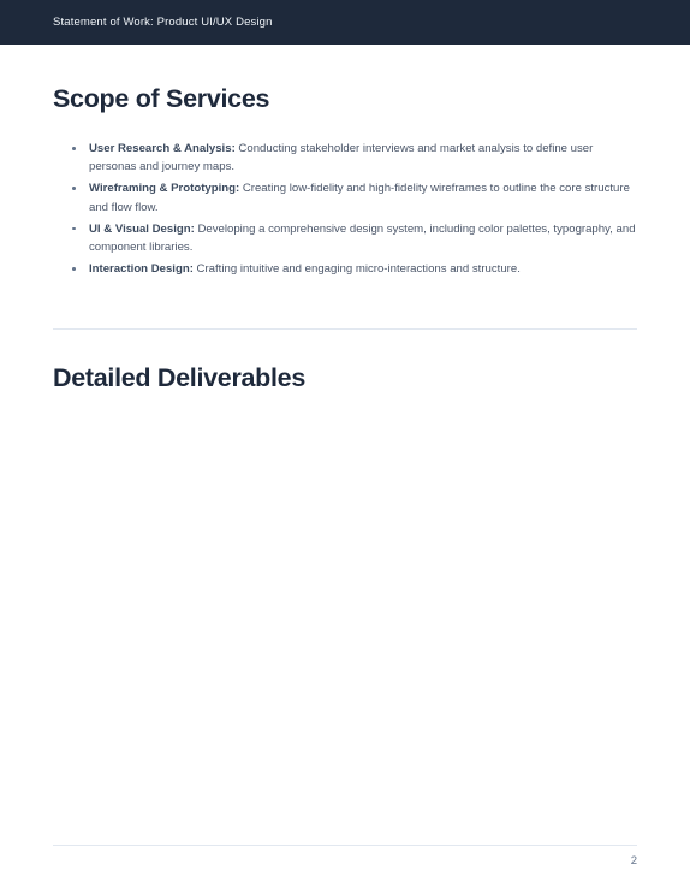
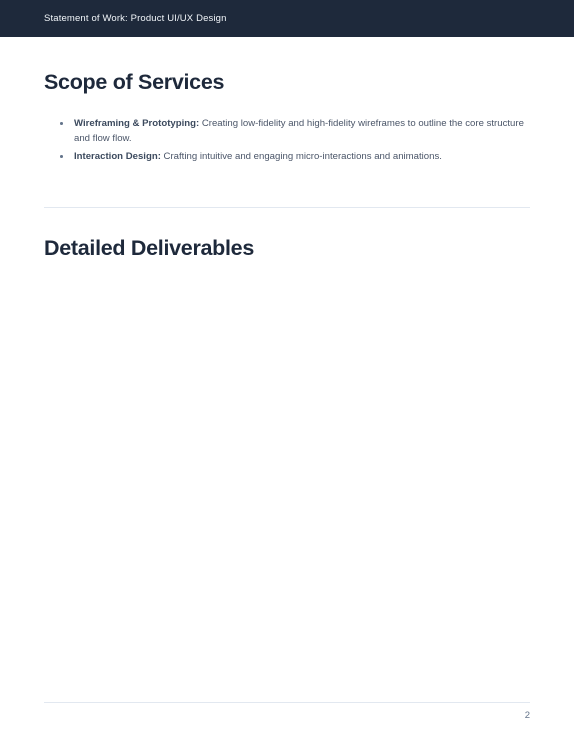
  Statement of Work: Product UI/UX Design
  Scope of Services
- User Research & Analysis: Conducting stakeholder interviews and market analysis to define user personas and journey maps.
  Wireframing & Prototyping: Creating low-fidelity and high-fidelity wireframes to outline the core structure and flow flow.
- UI & Visual Design: Developing a comprehensive design system, including color palettes, typography, and component libraries.
- Interaction Design: Crafting intuitive and engaging micro-interactions and structure.
+ Interaction Design: Crafting intuitive and engaging micro-interactions and animations.
  Detailed Deliverables
  2
